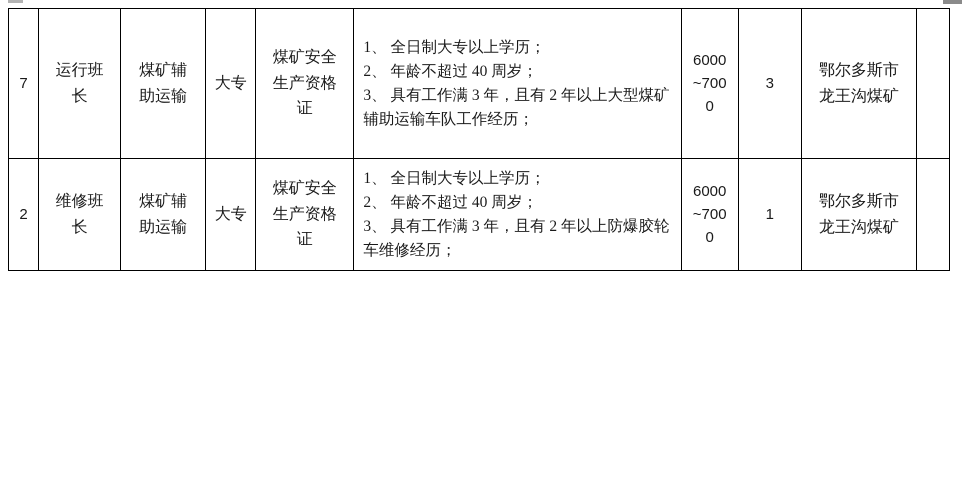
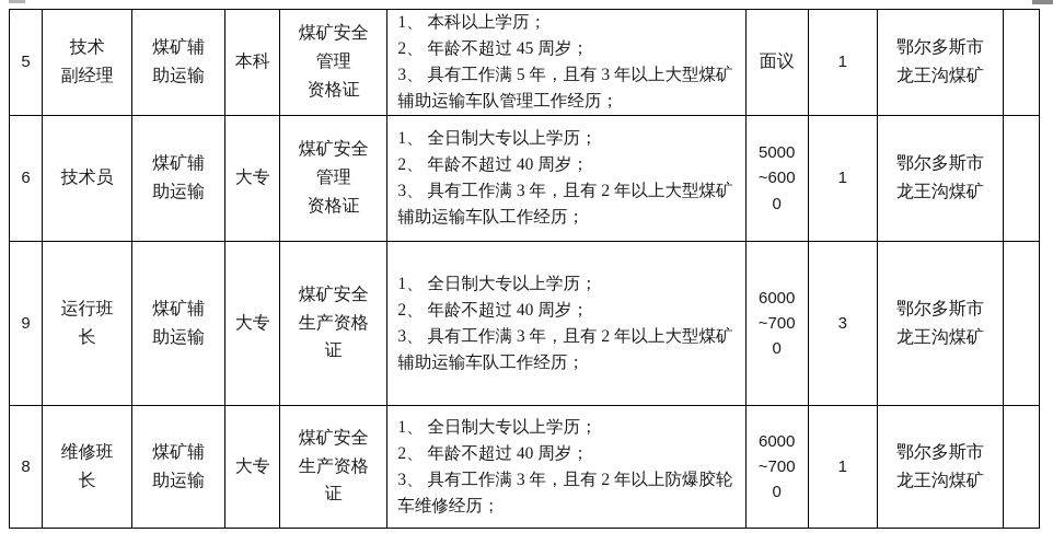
+ 5	技术 副经理	煤矿辅 助运输	本科	煤矿安全 管理 资格证	1、 本科以上学历； 2、 年龄不超过 45 周岁； 3、 具有工作满 5 年，且有 3 年以上大型煤矿辅助运输车队管理工作经历；	面议	1	鄂尔多斯市 龙王沟煤矿
+ 6	技术员	煤矿辅 助运输	大专	煤矿安全 管理 资格证	1、 全日制大专以上学历； 2、 年龄不超过 40 周岁； 3、 具有工作满 3 年，且有 2 年以上大型煤矿辅助运输车队工作经历；	5000 ~600 0	1	鄂尔多斯市 龙王沟煤矿
- 7	运行班 长	煤矿辅 助运输	大专	煤矿安全 生产资格 证	1、 全日制大专以上学历； 2、 年龄不超过 40 周岁； 3、 具有工作满 3 年，且有 2 年以上大型煤矿辅助运输车队工作经历；	6000 ~700 0	3	鄂尔多斯市 龙王沟煤矿
+ 9	运行班 长	煤矿辅 助运输	大专	煤矿安全 生产资格 证	1、 全日制大专以上学历； 2、 年龄不超过 40 周岁； 3、 具有工作满 3 年，且有 2 年以上大型煤矿辅助运输车队工作经历；	6000 ~700 0	3	鄂尔多斯市 龙王沟煤矿
- 2	维修班 长	煤矿辅 助运输	大专	煤矿安全 生产资格 证	1、 全日制大专以上学历； 2、 年龄不超过 40 周岁； 3、 具有工作满 3 年，且有 2 年以上防爆胶轮车维修经历；	6000 ~700 0	1	鄂尔多斯市 龙王沟煤矿
+ 8	维修班 长	煤矿辅 助运输	大专	煤矿安全 生产资格 证	1、 全日制大专以上学历； 2、 年龄不超过 40 周岁； 3、 具有工作满 3 年，且有 2 年以上防爆胶轮车维修经历；	6000 ~700 0	1	鄂尔多斯市 龙王沟煤矿
